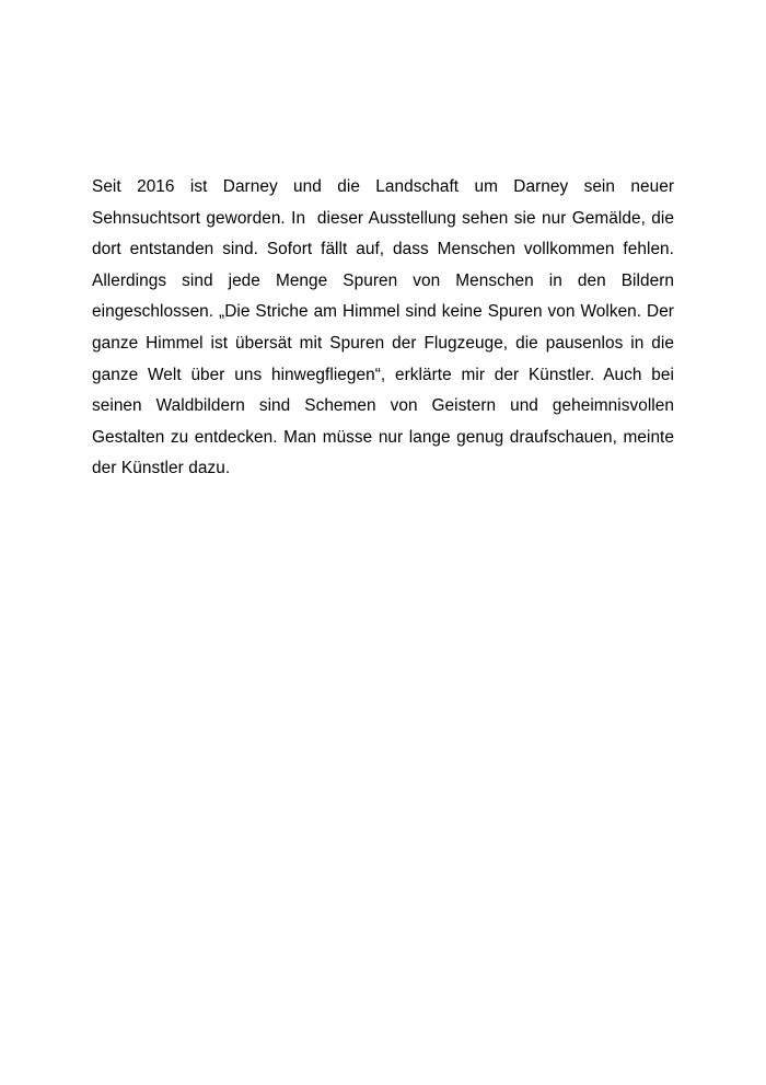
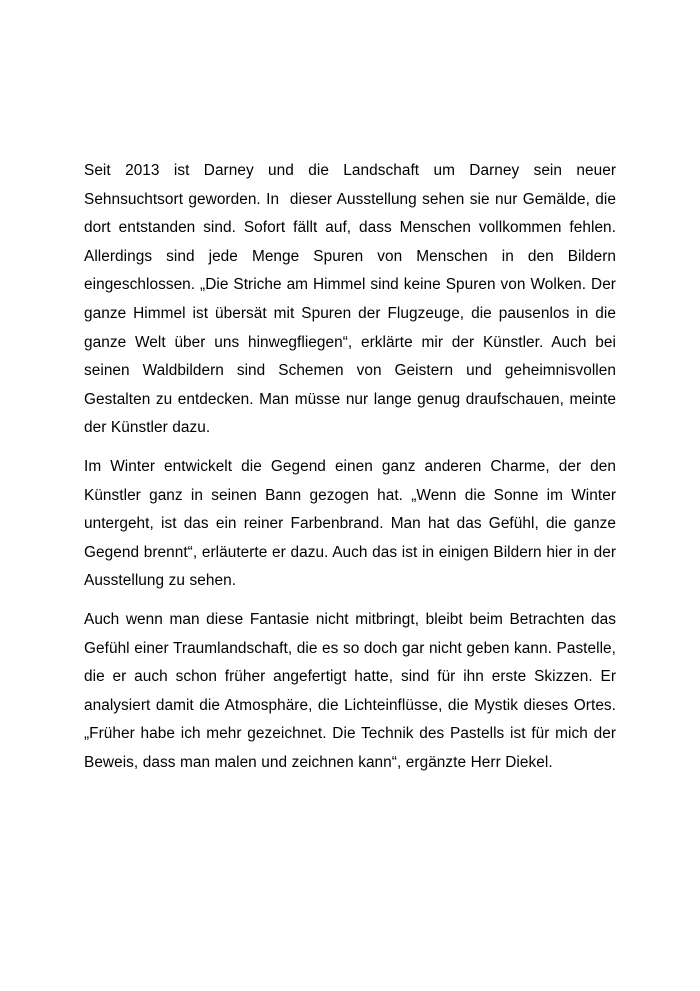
- Seit 2016 ist Darney und die Landschaft um Darney sein neuer Sehnsuchtsort geworden. In dieser Ausstellung sehen sie nur Gemälde, die dort entstanden sind. Sofort fällt auf, dass Menschen vollkommen fehlen. Allerdings sind jede Menge Spuren von Menschen in den Bildern eingeschlossen. „Die Striche am Himmel sind keine Spuren von Wolken. Der ganze Himmel ist übersät mit Spuren der Flugzeuge, die pausenlos in die ganze Welt über uns hinwegfliegen“, erklärte mir der Künstler. Auch bei seinen Waldbildern sind Schemen von Geistern und geheimnisvollen Gestalten zu entdecken. Man müsse nur lange genug draufschauen, meinte der Künstler dazu.
+ Seit 2013 ist Darney und die Landschaft um Darney sein neuer Sehnsuchtsort geworden. In dieser Ausstellung sehen sie nur Gemälde, die dort entstanden sind. Sofort fällt auf, dass Menschen vollkommen fehlen. Allerdings sind jede Menge Spuren von Menschen in den Bildern eingeschlossen. „Die Striche am Himmel sind keine Spuren von Wolken. Der ganze Himmel ist übersät mit Spuren der Flugzeuge, die pausenlos in die ganze Welt über uns hinwegfliegen“, erklärte mir der Künstler. Auch bei seinen Waldbildern sind Schemen von Geistern und geheimnisvollen Gestalten zu entdecken. Man müsse nur lange genug draufschauen, meinte der Künstler dazu.
+ Im Winter entwickelt die Gegend einen ganz anderen Charme, der den Künstler ganz in seinen Bann gezogen hat. „Wenn die Sonne im Winter untergeht, ist das ein reiner Farbenbrand. Man hat das Gefühl, die ganze Gegend brennt“, erläuterte er dazu. Auch das ist in einigen Bildern hier in der Ausstellung zu sehen.
+ Auch wenn man diese Fantasie nicht mitbringt, bleibt beim Betrachten das Gefühl einer Traumlandschaft, die es so doch gar nicht geben kann. Pastelle, die er auch schon früher angefertigt hatte, sind für ihn erste Skizzen. Er analysiert damit die Atmosphäre, die Lichteinflüsse, die Mystik dieses Ortes. „Früher habe ich mehr gezeichnet. Die Technik des Pastells ist für mich der Beweis, dass man malen und zeichnen kann“, ergänzte Herr Diekel.
